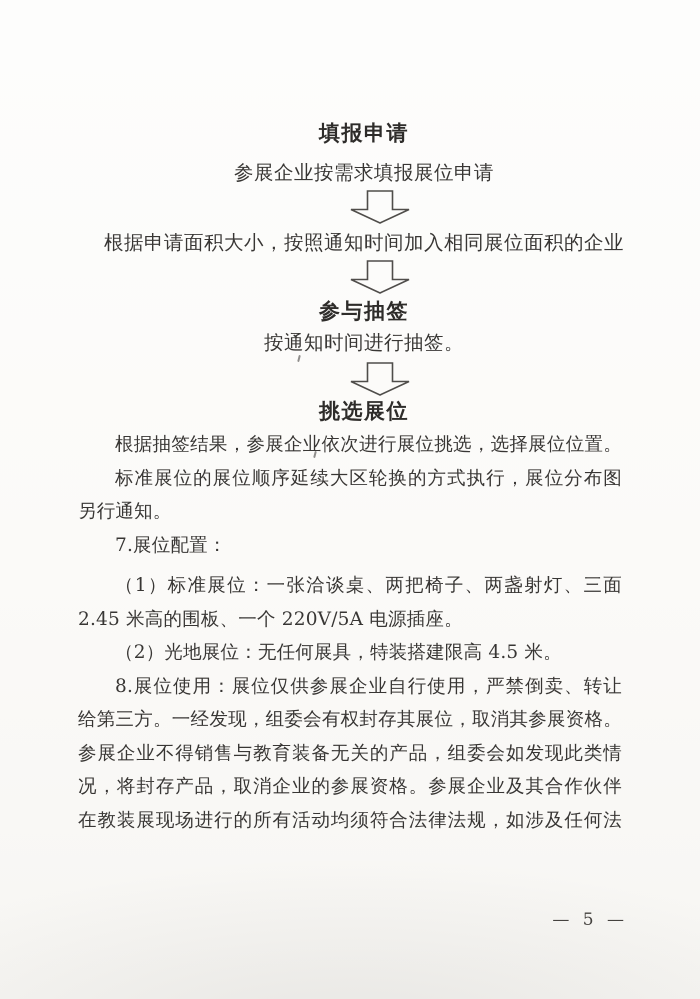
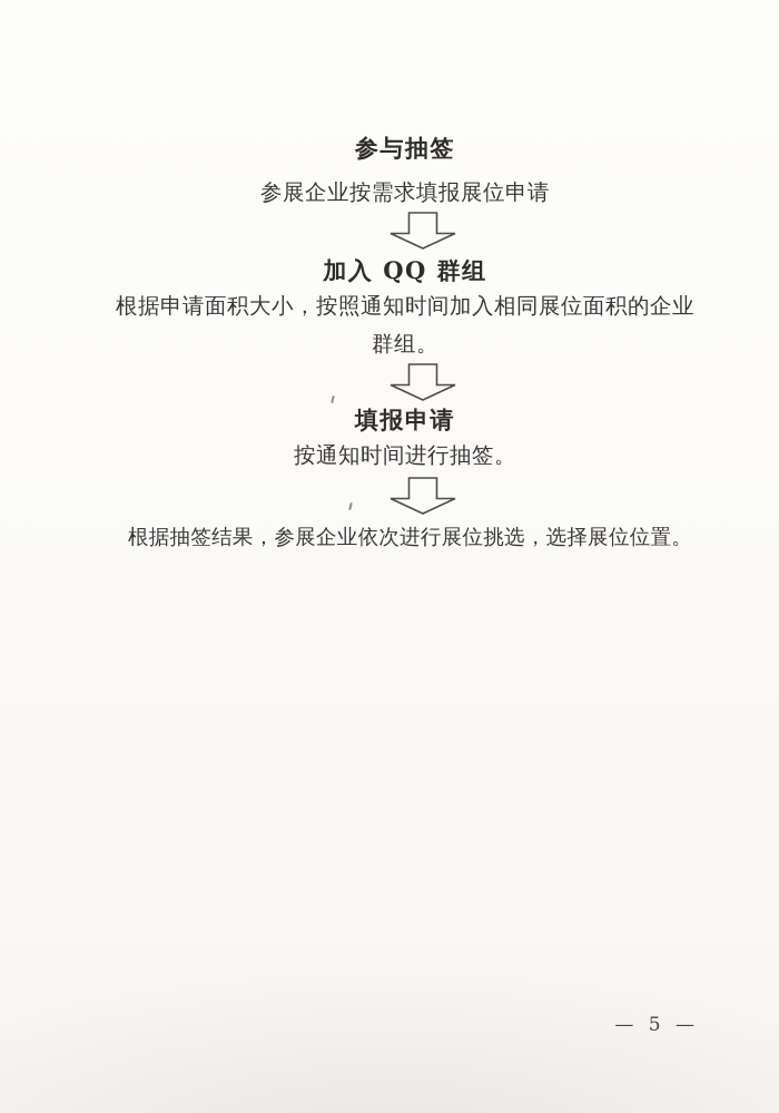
- 填报申请
+ 参与抽签
  参展企业按需求填报展位申请
+ 加入 QQ 群组
  根据申请面积大小，按照通知时间加入相同展位面积的企业
+ 群组。
- 参与抽签
+ 填报申请
  按通知时间进行抽签。
- 挑选展位
  根据抽签结果，参展企业依次进行展位挑选，选择展位位置。
- 标准展位的展位顺序延续大区轮换的方式执行，展位分布图
- 另行通知。
- 7.展位配置：
- （1）标准展位：一张洽谈桌、两把椅子、两盏射灯、三面
- 2.45 米高的围板、一个 220V/5A 电源插座。
- （2）光地展位：无任何展具，特装搭建限高 4.5 米。
- 8.展位使用：展位仅供参展企业自行使用，严禁倒卖、转让
- 给第三方。一经发现，组委会有权封存其展位，取消其参展资格。
- 参展企业不得销售与教育装备无关的产品，组委会如发现此类情
- 况，将封存产品，取消企业的参展资格。参展企业及其合作伙伴
- 在教装展现场进行的所有活动均须符合法律法规，如涉及任何法
  — 5 —
